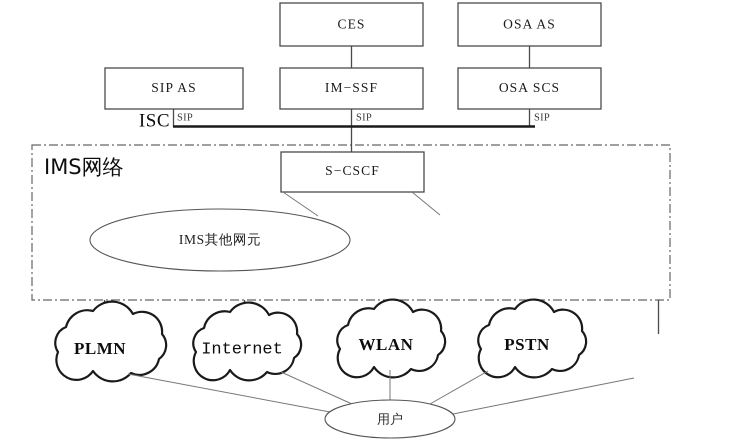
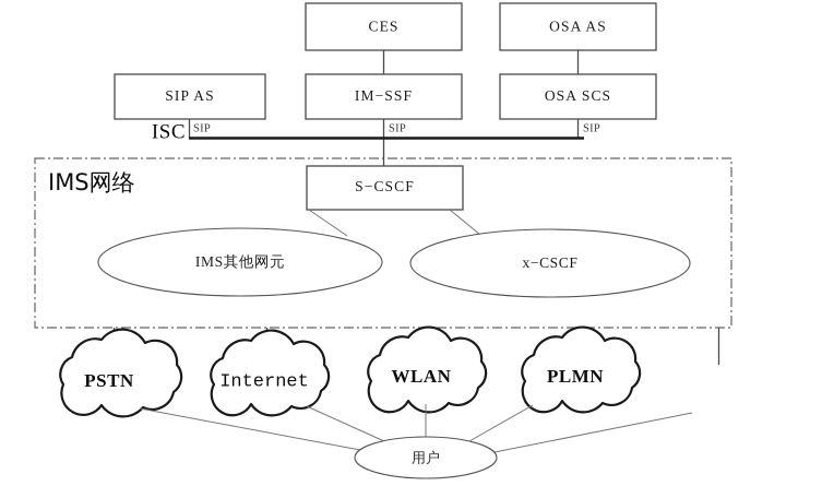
  IMS网络
  ISC
  SIP
  SIP
  SIP
  CES
  OSA AS
  SIP AS
  IM−SSF
  OSA SCS
  S−CSCF
  IMS其他网元
+ x−CSCF
- PLMN
+ PSTN
  Internet
  WLAN
- PSTN
+ PLMN
  用户
